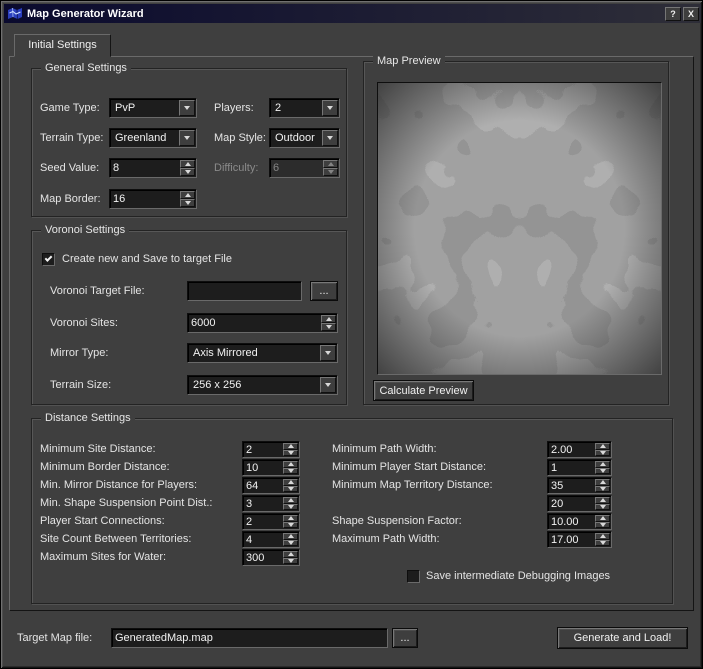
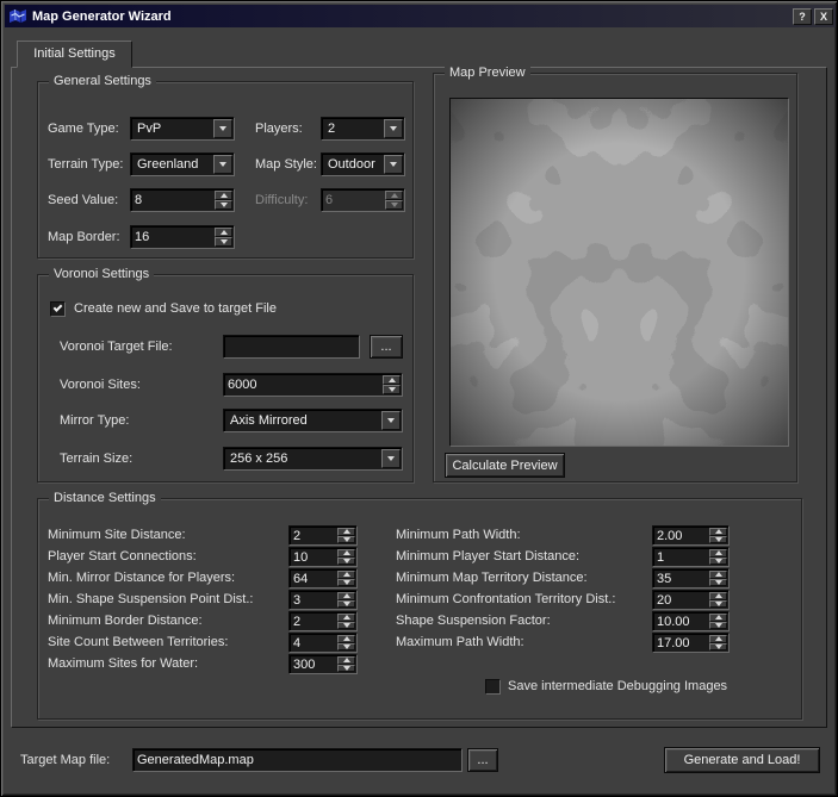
  Map Generator Wizard
  ?
  X
  Initial Settings
  General Settings
  Game Type:
  PvP
  Players:
  2
  Terrain Type:
  Greenland
  Map Style:
  Outdoor
  Seed Value:
  8
  Difficulty:
  6
  Map Border:
  16
  Voronoi Settings
  Create new and Save to target File
  Voronoi Target File:
  ...
  Voronoi Sites:
  6000
  Mirror Type:
  Axis Mirrored
  Terrain Size:
  256 x 256
  Map Preview
  Calculate Preview
  Distance Settings
  Minimum Site Distance:
  2
- Minimum Border Distance:
+ Player Start Connections:
  10
  Min. Mirror Distance for Players:
  64
  Min. Shape Suspension Point Dist.:
  3
- Player Start Connections:
+ Minimum Border Distance:
  2
  Site Count Between Territories:
  4
  Maximum Sites for Water:
  300
  Minimum Path Width:
  2.00
  Minimum Player Start Distance:
  1
  Minimum Map Territory Distance:
  35
+ Minimum Confrontation Territory Dist.:
  20
  Shape Suspension Factor:
  10.00
  Maximum Path Width:
  17.00
  Save intermediate Debugging Images
  Target Map file:
  GeneratedMap.map
  ...
  Generate and Load!
